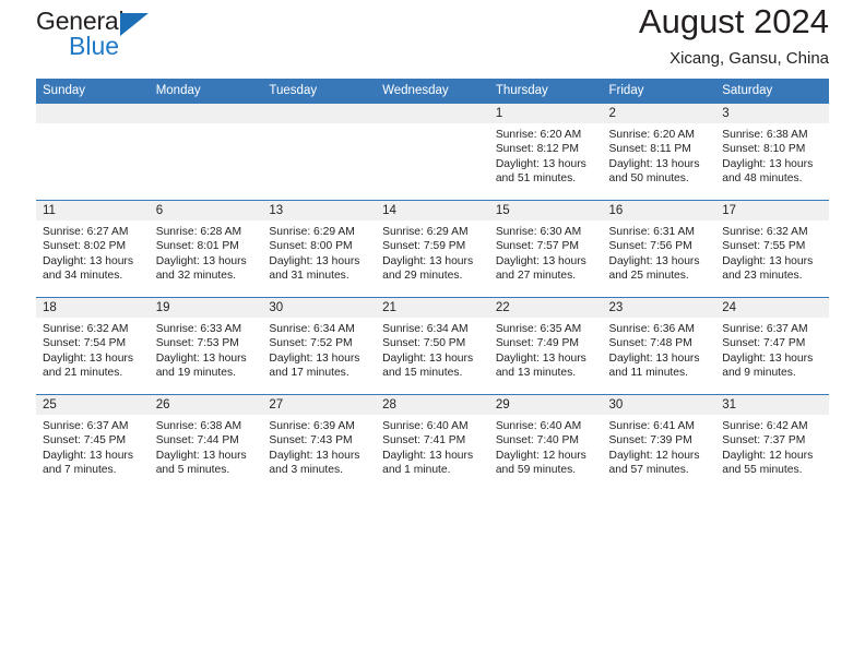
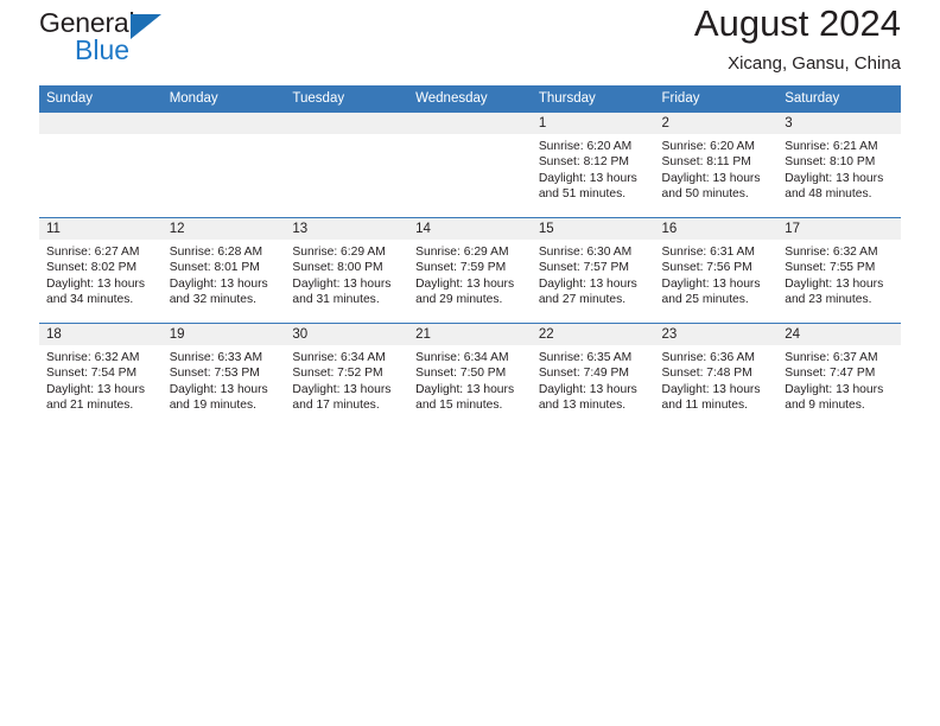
  General
  Blue
  August 2024
  Xicang, Gansu, China
  Sunday	Monday	Tuesday	Wednesday	Thursday	Friday	Saturday
- 				1Sunrise: 6:20 AMSunset: 8:12 PMDaylight: 13 hoursand 51 minutes.	2Sunrise: 6:20 AMSunset: 8:11 PMDaylight: 13 hoursand 50 minutes.	3Sunrise: 6:38 AMSunset: 8:10 PMDaylight: 13 hoursand 48 minutes.
+ 				1Sunrise: 6:20 AMSunset: 8:12 PMDaylight: 13 hoursand 51 minutes.	2Sunrise: 6:20 AMSunset: 8:11 PMDaylight: 13 hoursand 50 minutes.	3Sunrise: 6:21 AMSunset: 8:10 PMDaylight: 13 hoursand 48 minutes.
- 11Sunrise: 6:27 AMSunset: 8:02 PMDaylight: 13 hoursand 34 minutes.	6Sunrise: 6:28 AMSunset: 8:01 PMDaylight: 13 hoursand 32 minutes.	13Sunrise: 6:29 AMSunset: 8:00 PMDaylight: 13 hoursand 31 minutes.	14Sunrise: 6:29 AMSunset: 7:59 PMDaylight: 13 hoursand 29 minutes.	15Sunrise: 6:30 AMSunset: 7:57 PMDaylight: 13 hoursand 27 minutes.	16Sunrise: 6:31 AMSunset: 7:56 PMDaylight: 13 hoursand 25 minutes.	17Sunrise: 6:32 AMSunset: 7:55 PMDaylight: 13 hoursand 23 minutes.
+ 11Sunrise: 6:27 AMSunset: 8:02 PMDaylight: 13 hoursand 34 minutes.	12Sunrise: 6:28 AMSunset: 8:01 PMDaylight: 13 hoursand 32 minutes.	13Sunrise: 6:29 AMSunset: 8:00 PMDaylight: 13 hoursand 31 minutes.	14Sunrise: 6:29 AMSunset: 7:59 PMDaylight: 13 hoursand 29 minutes.	15Sunrise: 6:30 AMSunset: 7:57 PMDaylight: 13 hoursand 27 minutes.	16Sunrise: 6:31 AMSunset: 7:56 PMDaylight: 13 hoursand 25 minutes.	17Sunrise: 6:32 AMSunset: 7:55 PMDaylight: 13 hoursand 23 minutes.
  18Sunrise: 6:32 AMSunset: 7:54 PMDaylight: 13 hoursand 21 minutes.	19Sunrise: 6:33 AMSunset: 7:53 PMDaylight: 13 hoursand 19 minutes.	30Sunrise: 6:34 AMSunset: 7:52 PMDaylight: 13 hoursand 17 minutes.	21Sunrise: 6:34 AMSunset: 7:50 PMDaylight: 13 hoursand 15 minutes.	22Sunrise: 6:35 AMSunset: 7:49 PMDaylight: 13 hoursand 13 minutes.	23Sunrise: 6:36 AMSunset: 7:48 PMDaylight: 13 hoursand 11 minutes.	24Sunrise: 6:37 AMSunset: 7:47 PMDaylight: 13 hoursand 9 minutes.
- 25Sunrise: 6:37 AMSunset: 7:45 PMDaylight: 13 hoursand 7 minutes.	26Sunrise: 6:38 AMSunset: 7:44 PMDaylight: 13 hoursand 5 minutes.	27Sunrise: 6:39 AMSunset: 7:43 PMDaylight: 13 hoursand 3 minutes.	28Sunrise: 6:40 AMSunset: 7:41 PMDaylight: 13 hoursand 1 minute.	29Sunrise: 6:40 AMSunset: 7:40 PMDaylight: 12 hoursand 59 minutes.	30Sunrise: 6:41 AMSunset: 7:39 PMDaylight: 12 hoursand 57 minutes.	31Sunrise: 6:42 AMSunset: 7:37 PMDaylight: 12 hoursand 55 minutes.
